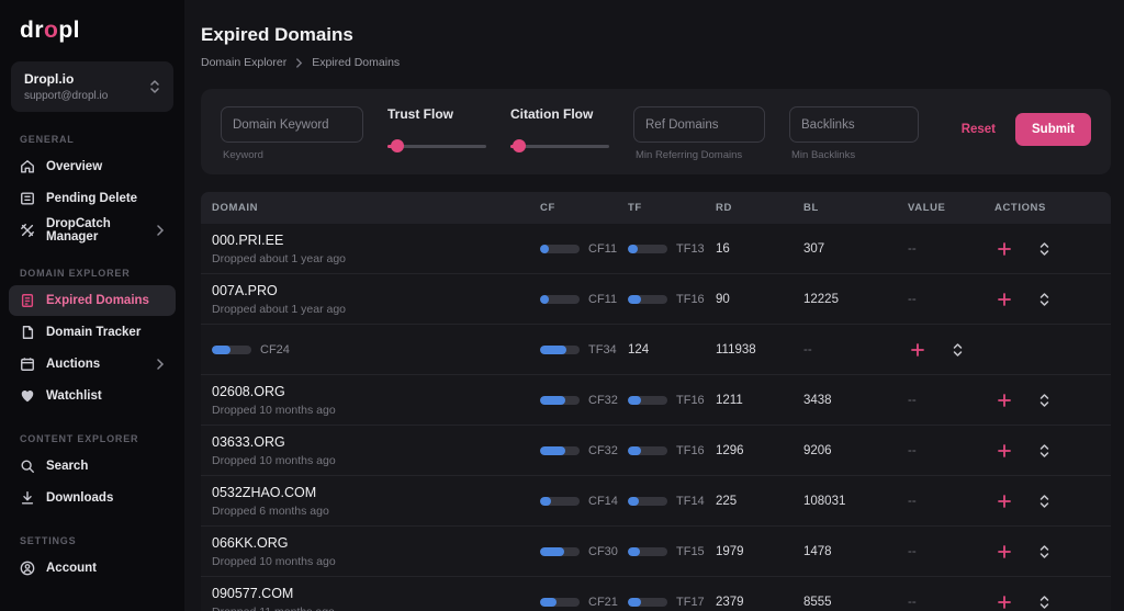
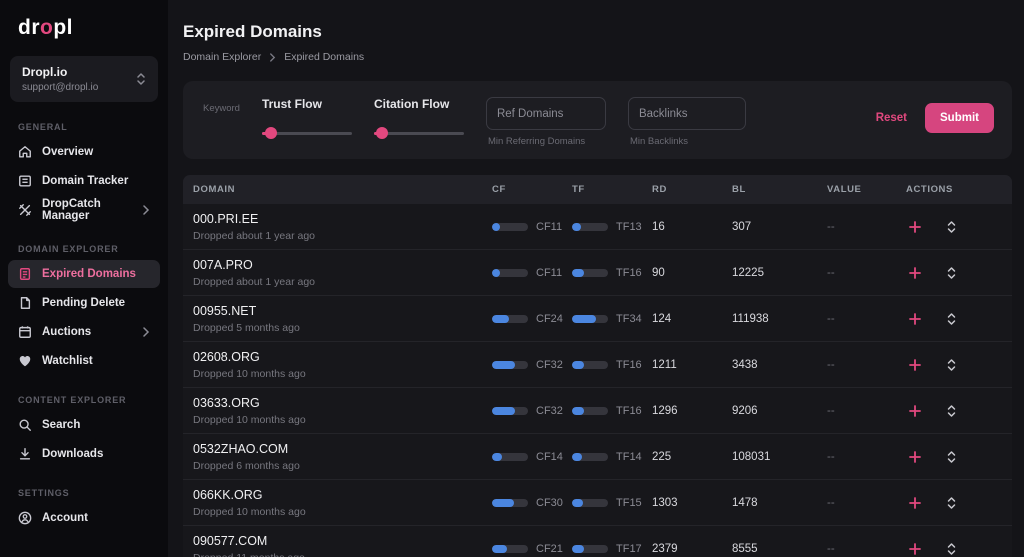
  dropl
  Dropl.io
  support@dropl.io
  GENERAL
  Overview
- Pending Delete
+ Domain Tracker
  DropCatch Manager
  DOMAIN EXPLORER
  Expired Domains
- Domain Tracker
+ Pending Delete
  Auctions
  Watchlist
  CONTENT EXPLORER
  Search
  Downloads
  SETTINGS
  Account
  Expired Domains
  Domain Explorer
  Expired Domains
- Domain Keyword
  Keyword
  Trust Flow
  Citation Flow
  Ref Domains
  Min Referring Domains
  Backlinks
  Min Backlinks
  Reset
  Submit
  DOMAIN
  CF
  TF
  RD
  BL
  VALUE
  ACTIONS
  000.PRI.EE
  Dropped about 1 year ago
  CF11
  TF13
  16
  307
  --
  007A.PRO
  Dropped about 1 year ago
  CF11
  TF16
  90
  12225
  --
+ 00955.NET
+ Dropped 5 months ago
  CF24
  TF34
  124
  111938
  --
  02608.ORG
  Dropped 10 months ago
  CF32
  TF16
  1211
  3438
  --
  03633.ORG
  Dropped 10 months ago
  CF32
  TF16
  1296
  9206
  --
  0532ZHAO.COM
  Dropped 6 months ago
  CF14
  TF14
  225
  108031
  --
  066KK.ORG
  Dropped 10 months ago
  CF30
  TF15
- 1979
+ 1303
  1478
  --
  090577.COM
  CF21
  TF17
  2379
  8555
  --
